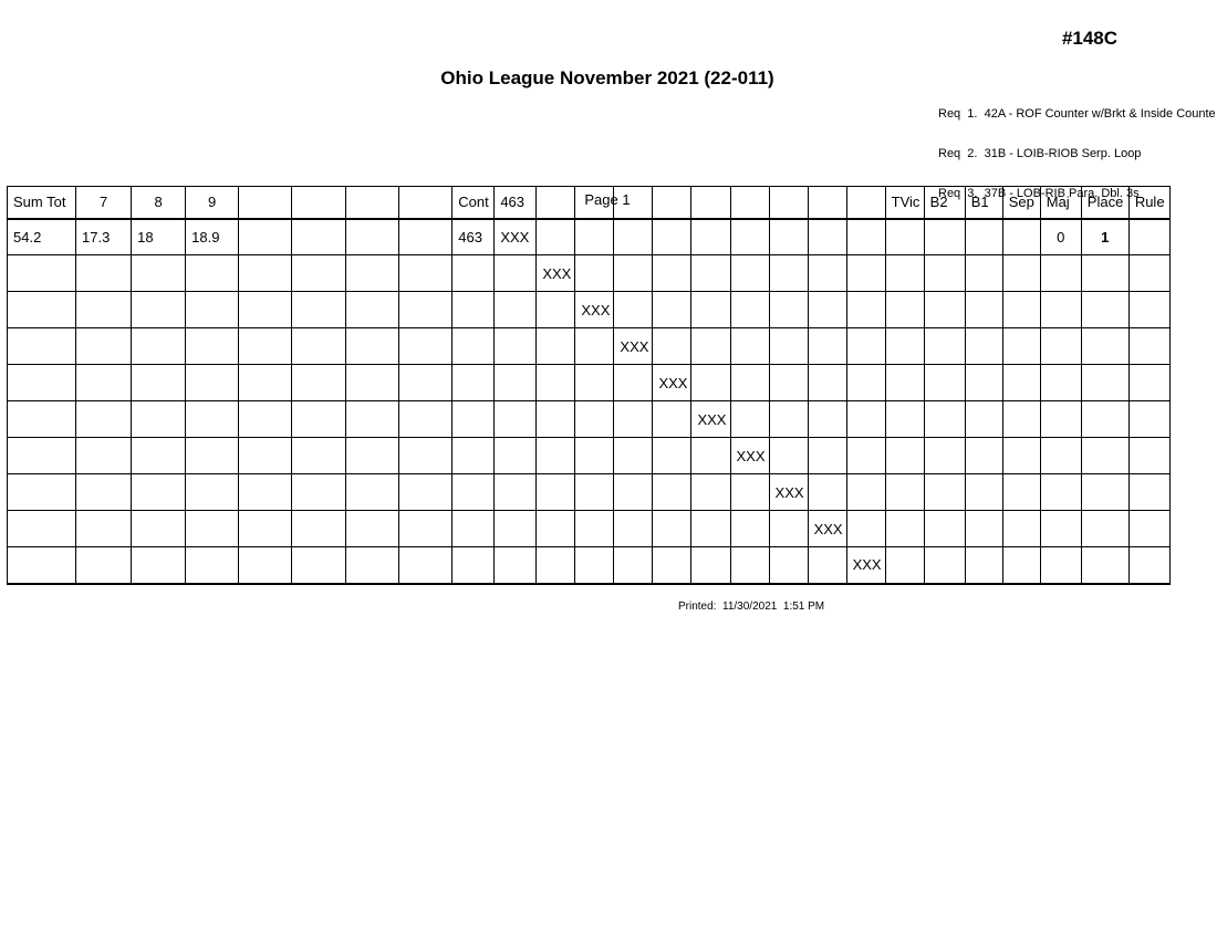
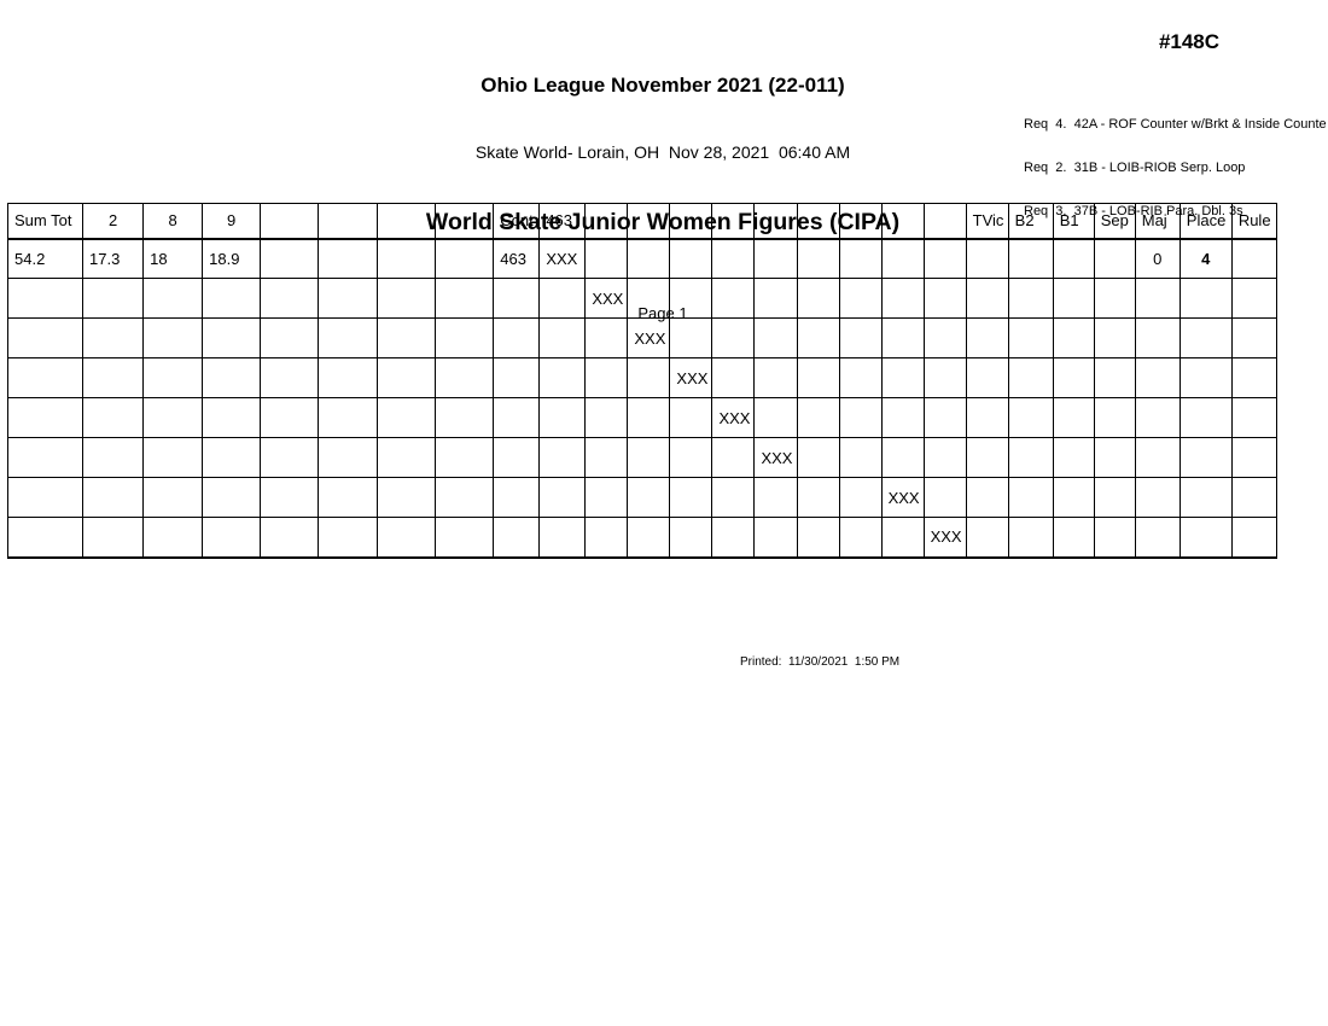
  Ohio League November 2021 (22-011)
+ Skate World- Lorain, OH Nov 28, 2021 06:40 AM
+ World Skate Junior Women Figures (CIPA)
  Page 1
  #148C
- Req 1. 42A - ROF Counter w/Brkt & Inside Counte
+ Req 4. 42A - ROF Counter w/Brkt & Inside Counte
  Req 2. 31B - LOIB-RIOB Serp. Loop
  Req 3. 37B - LOB-RIB Para. Dbl. 3s
- Sum Tot	7	8	9					Cont	463										TVic	B2	B1	Sep	Maj	Place	Rule
+ Sum Tot	2	8	9					Cont	463										TVic	B2	B1	Sep	Maj	Place	Rule
- 54.2	17.3	18	18.9					463	XXX														0	1
+ 54.2	17.3	18	18.9					463	XXX														0	4
  										XXX
  											XXX
  												XXX
  													XXX
  														XXX
- 															XXX
- 																XXX
  																	XXX
  																		XXX
- Printed: 11/30/2021 1:51 PM
+ Printed: 11/30/2021 1:50 PM
